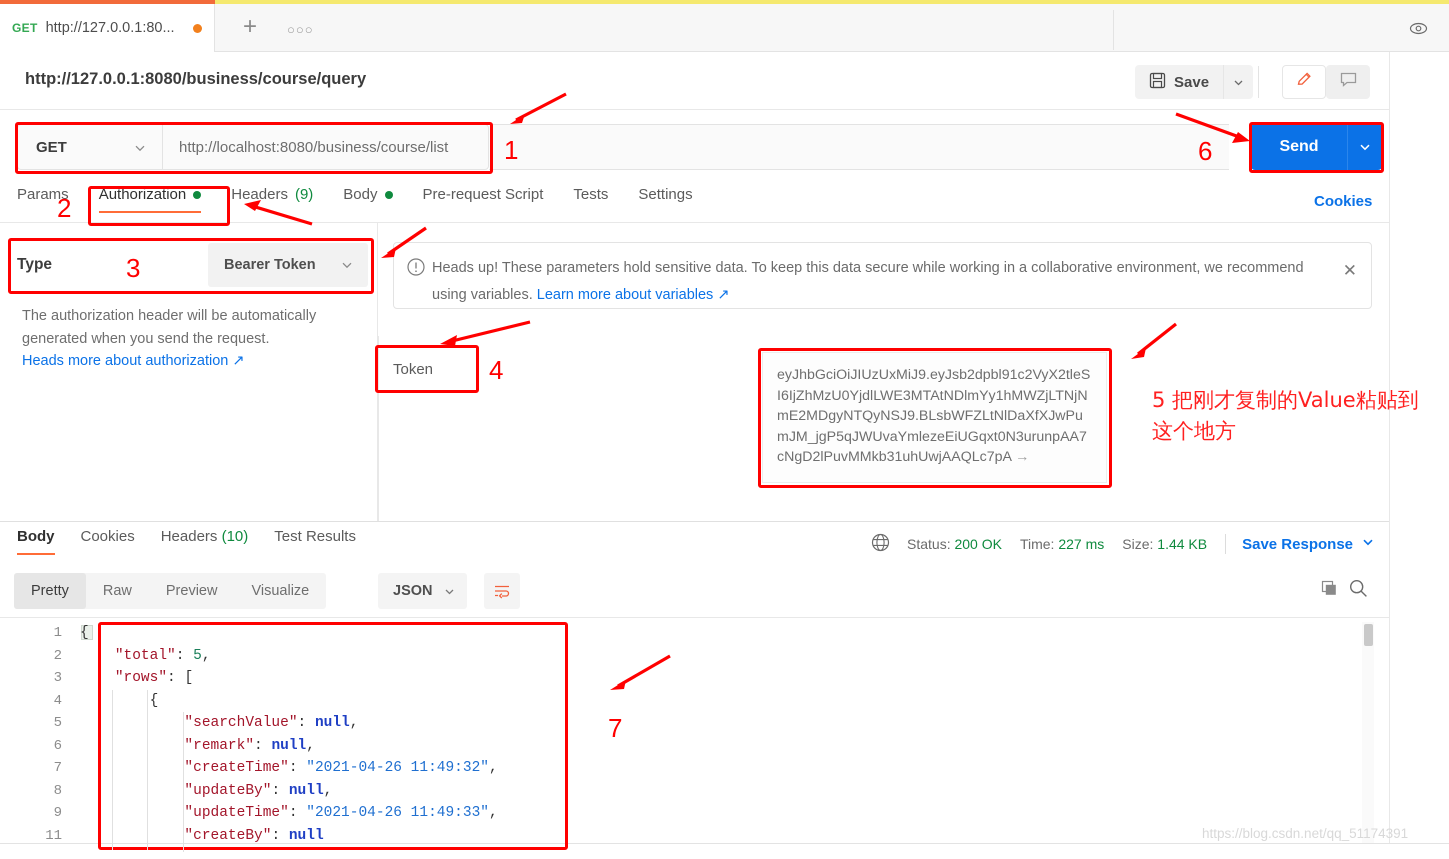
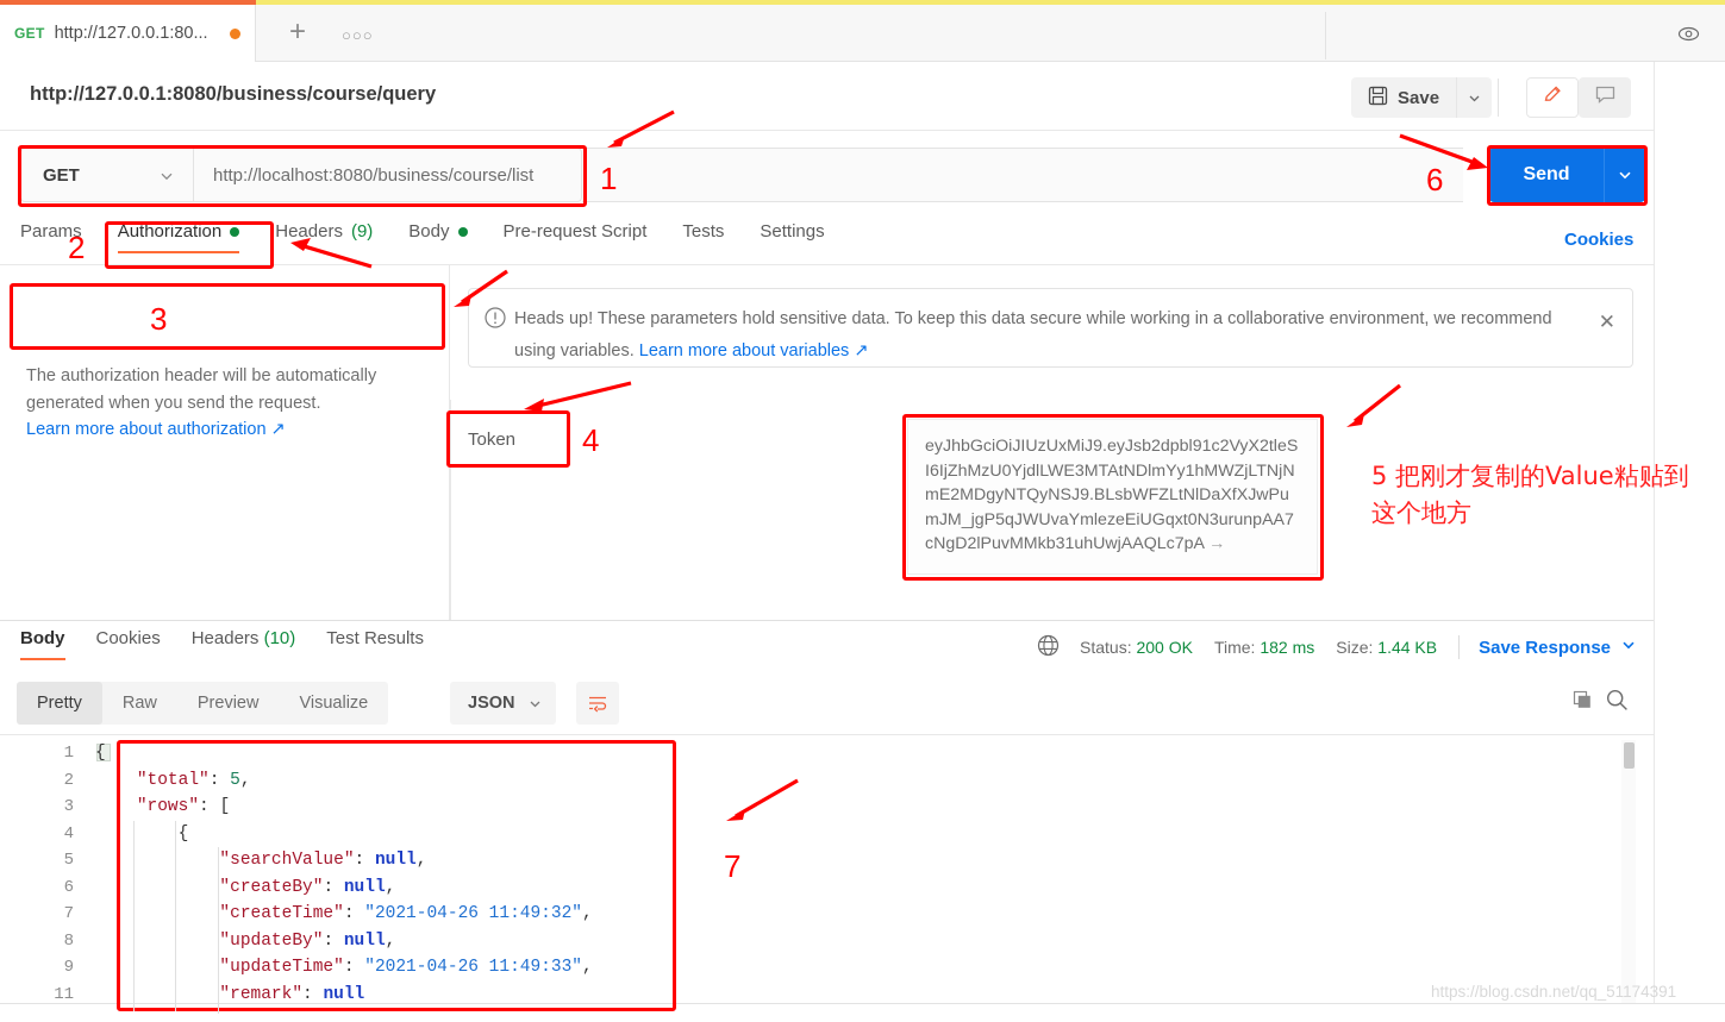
  GET
  http://127.0.0.1:80...
  +
  ○○○
  http://127.0.0.1:8080/business/course/query
  Save
  GET
  http://localhost:8080/business/course/list
  Send
  Params
  Authorization
  Headers
  (9)
  Body
  Pre-request Script
  Tests
  Settings
  Cookies
- Type
- Bearer Token
  The authorization header will be automatically generated when you send the request.
- Heads more about authorization ↗
+ Learn more about authorization ↗
  Heads up! These parameters hold sensitive data. To keep this data secure while working in a collaborative environment, we recommend using variables. Learn more about variables ↗
  ✕
  Token
  eyJhbGciOiJIUzUxMiJ9.eyJsb2dpbl91c2VyX2tleSI6IjZhMzU0YjdlLWE3MTAtNDlmYy1hMWZjLTNjNmE2MDgyNTQyNSJ9.BLsbWFZLtNlDaXfXJwPumJM_jgP5qJWUvaYmlezeEiUGqxt0N3urunpAA7cNgD2lPuvMMkb31uhUwjAAQLc7pA →
  Body
  Cookies
  Headers (10)
  Test Results
  Status: 200 OK
- Time: 227 ms
+ Time: 182 ms
  Size: 1.44 KB
  Save Response
  Pretty
  Raw
  Preview
  Visualize
  JSON
  1
  2
  3
  4
  5
  6
  7
  8
  9
  11
  {
  "total": 5,
  "rows": [
  {
  "searchValue": null,
- "remark": null,
+ "createBy": null,
  "createTime": "2021-04-26 11:49:32",
  "updateBy": null,
  "updateTime": "2021-04-26 11:49:33",
- "createBy": null
+ "remark": null
  https://blog.csdn.net/qq_51174391
  1
  2
  3
  4
  5 把刚才复制的Value粘贴到这个地方
  6
  7
